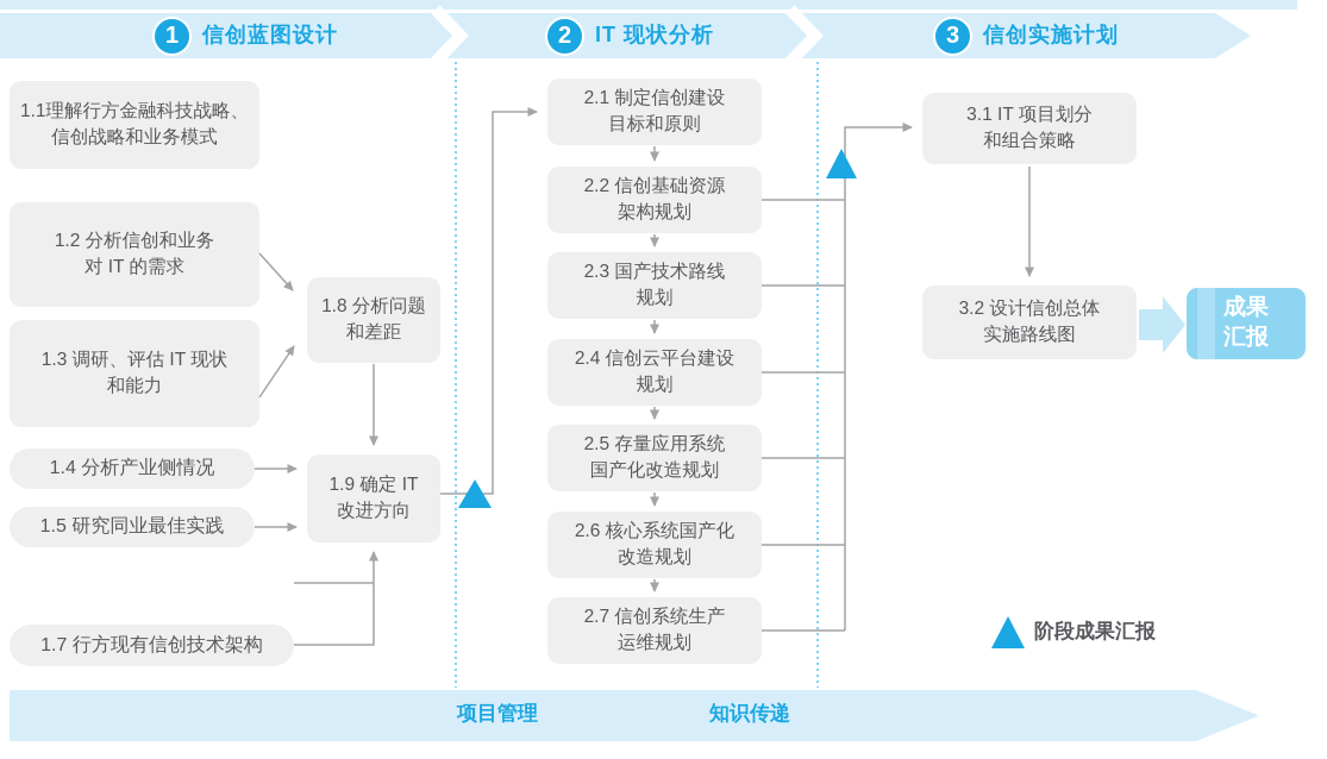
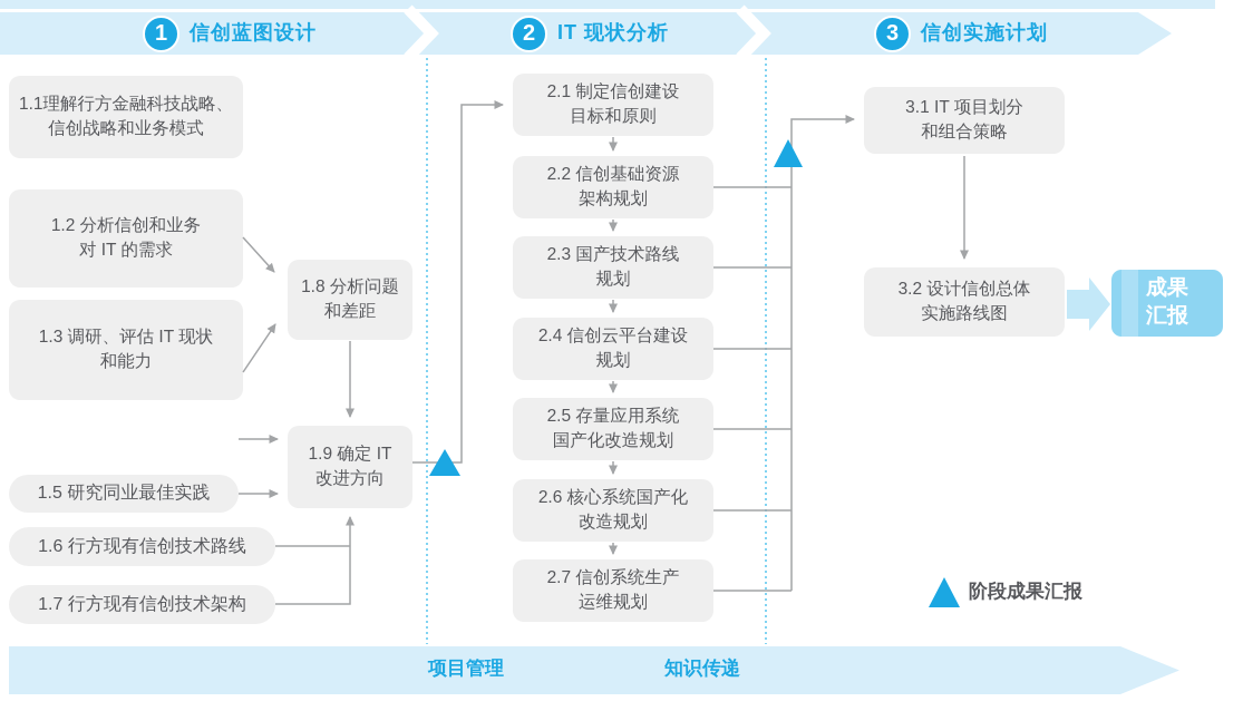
  1
  信创蓝图设计
  2
  IT 现状分析
  3
  信创实施计划
  1.1理解行方金融科技战略、
  信创战略和业务模式
  1.2 分析信创和业务
  对 IT 的需求
  1.3 调研、评估 IT 现状
  和能力
- 1.4 分析产业侧情况
  1.5 研究同业最佳实践
+ 1.6 行方现有信创技术路线
  1.7 行方现有信创技术架构
  1.8 分析问题
  和差距
  1.9 确定 IT
  改进方向
  2.1 制定信创建设
  目标和原则
  2.2 信创基础资源
  架构规划
  2.3 国产技术路线
  规划
  2.4 信创云平台建设
  规划
  2.5 存量应用系统
  国产化改造规划
  2.6 核心系统国产化
  改造规划
  2.7 信创系统生产
  运维规划
  3.1 IT 项目划分
  和组合策略
  3.2 设计信创总体
  实施路线图
  成果
  汇报
  阶段成果汇报
  项目管理
  知识传递
